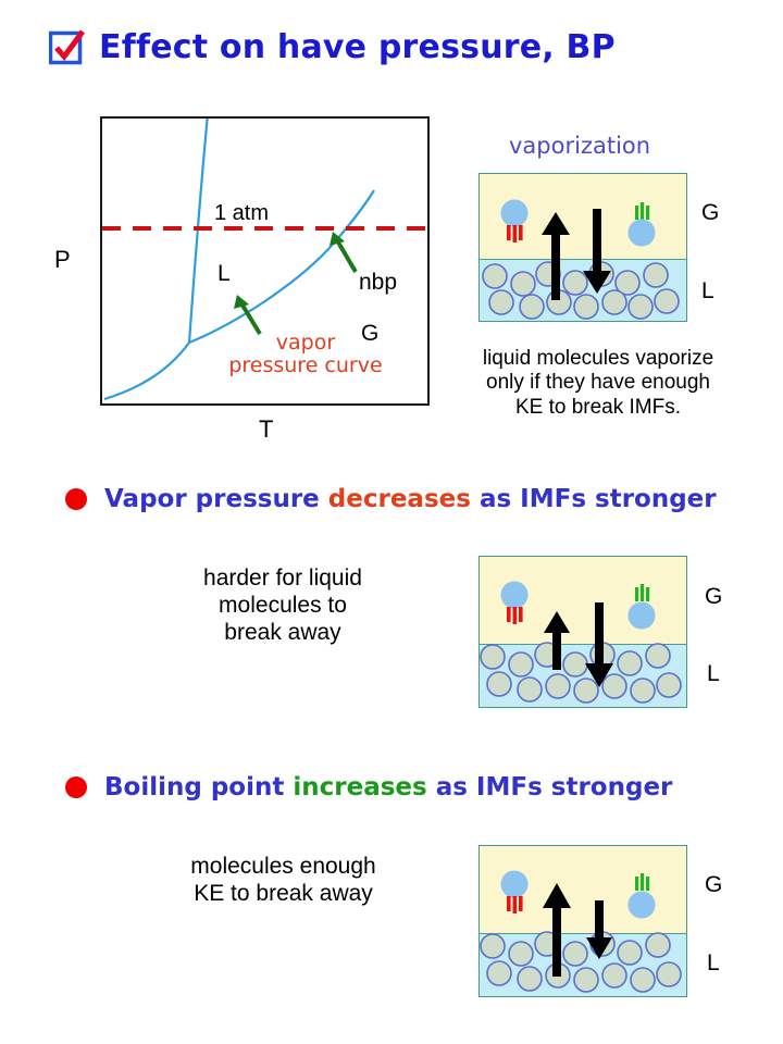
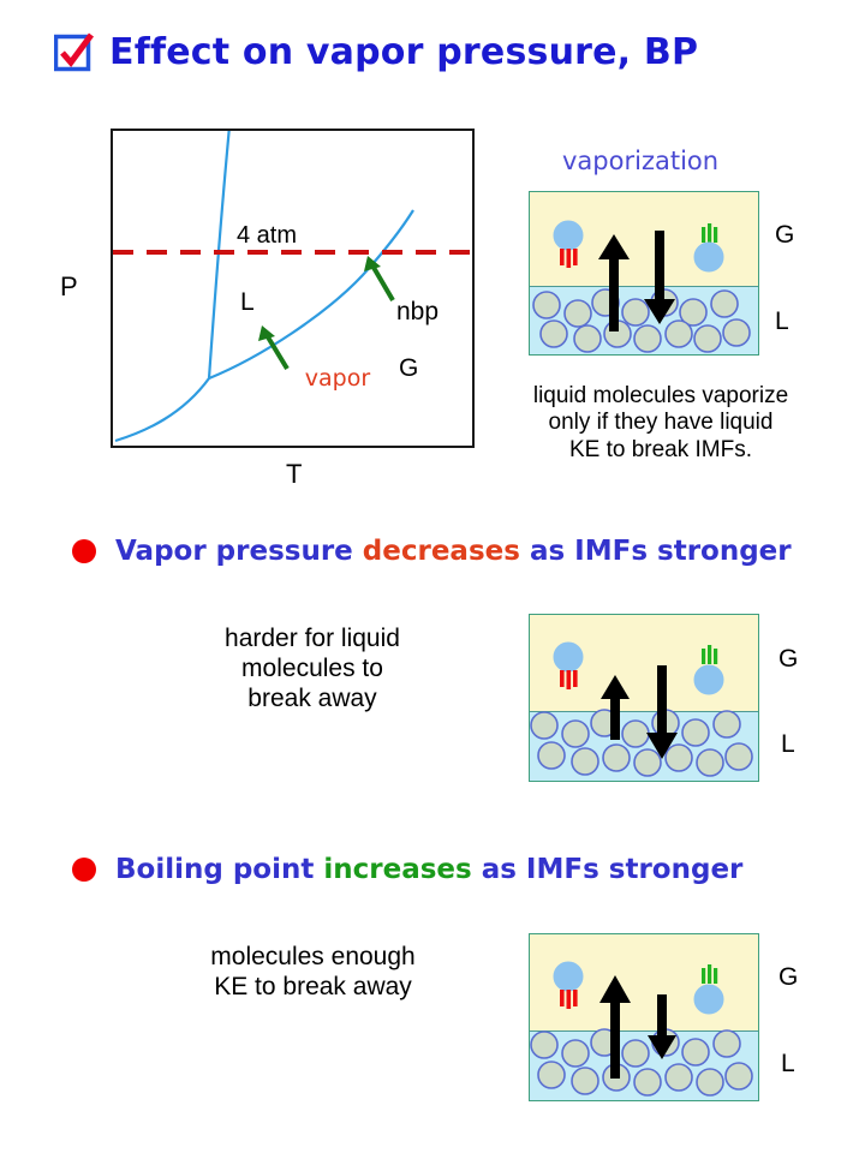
- Effect on have pressure, BP
+ Effect on vapor pressure, BP
  P
  T
- 1 atm
+ 4 atm
  L
  G
  nbp
  vapor
- pressure curve
  vaporization
  G
  L
  liquid molecules vaporize
- only if they have enough
+ only if they have liquid
  KE to break IMFs.
  Vapor pressure decreases as IMFs stronger
  harder for liquid
  molecules to
  break away
  G
  L
  Boiling point increases as IMFs stronger
  molecules enough
  KE to break away
  G
  L
